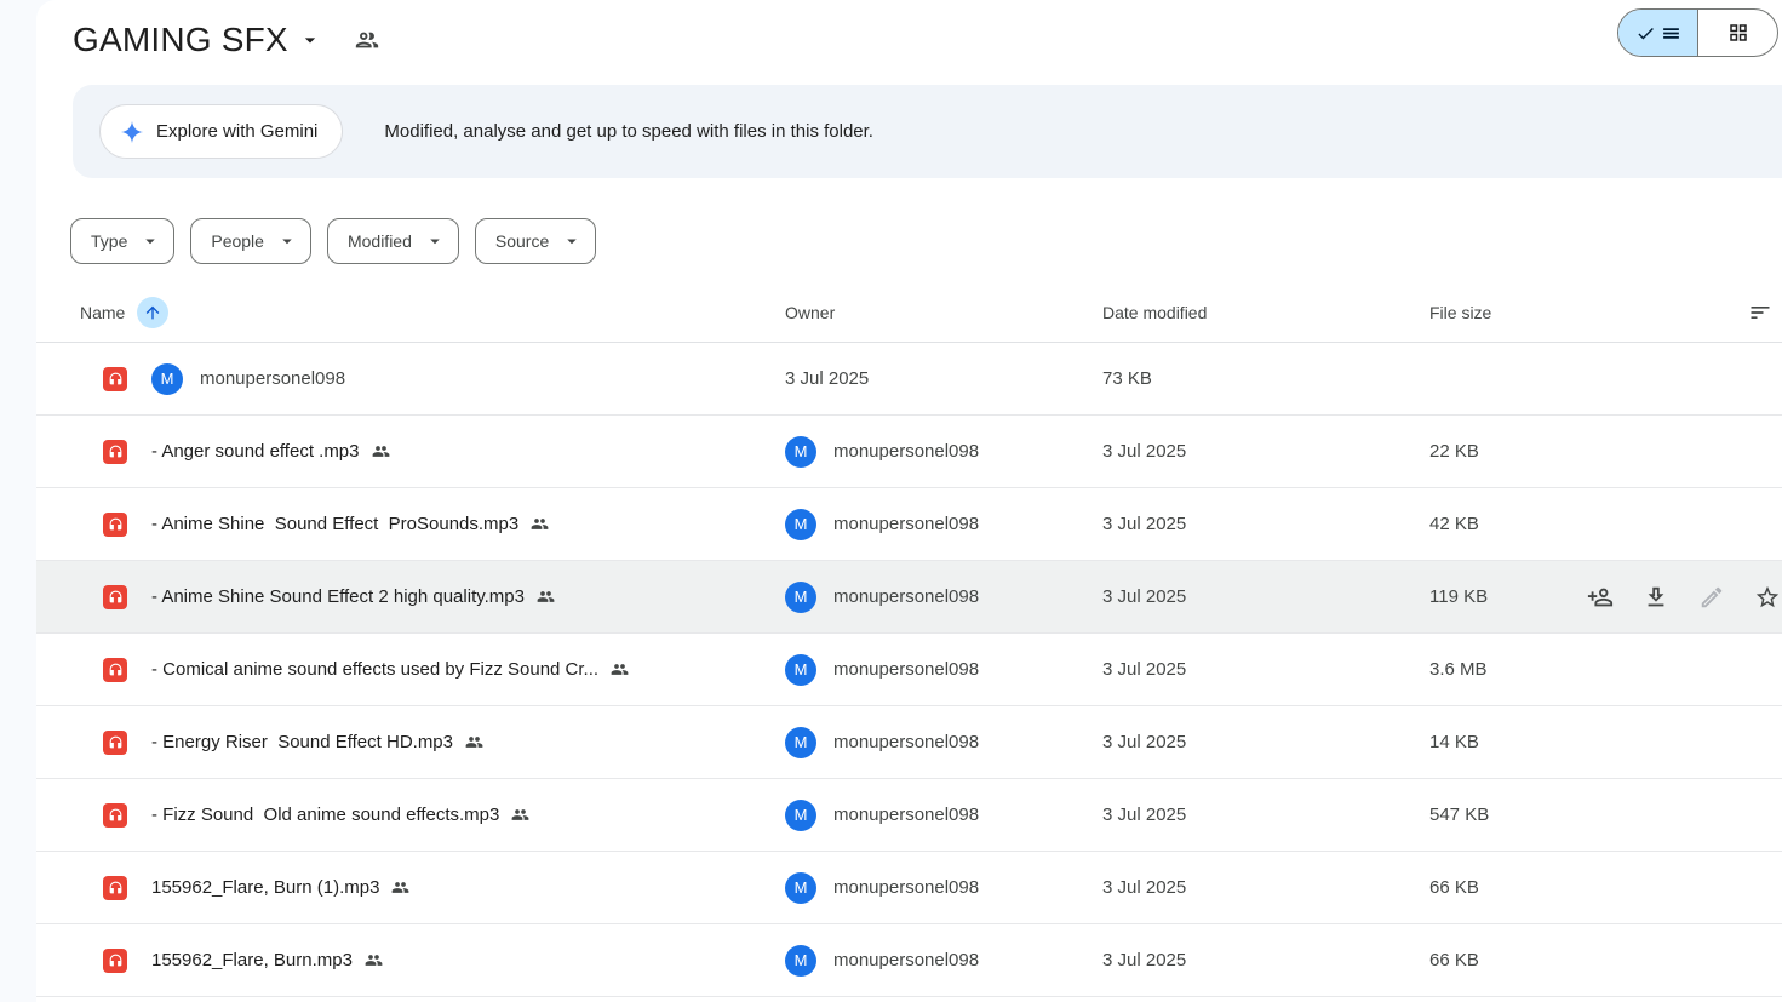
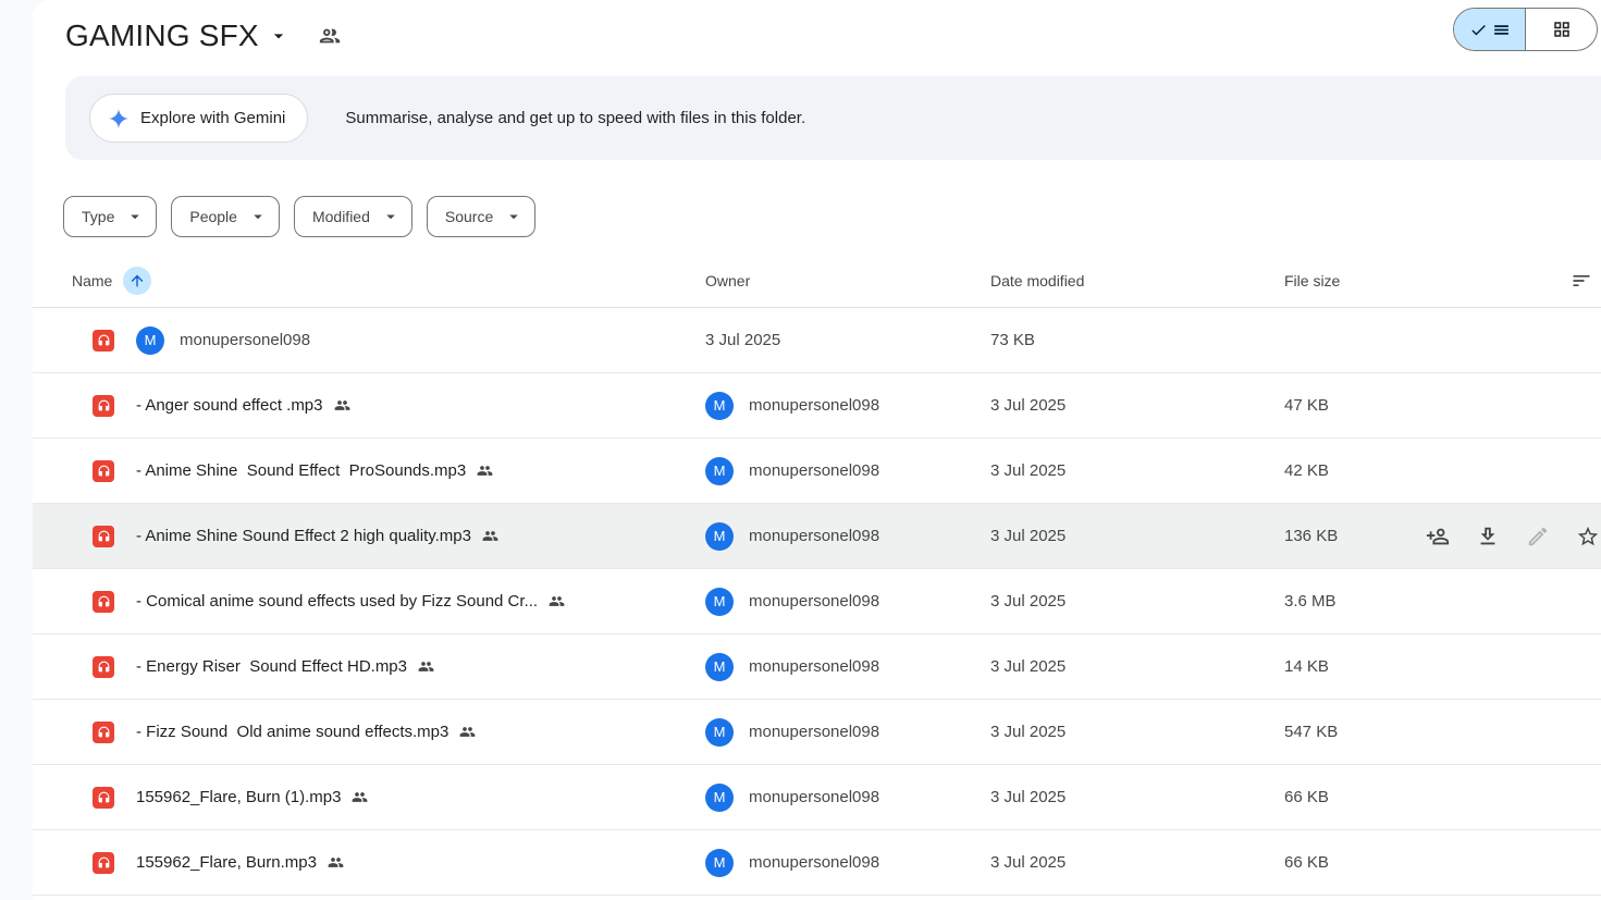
  GAMING SFX
  Explore with Gemini
- Modified, analyse and get up to speed with files in this folder.
+ Summarise, analyse and get up to speed with files in this folder.
  Type
  People
  Modified
  Source
  Name
  Owner
  Date modified
  File size
  M
  monupersonel098
  3 Jul 2025
  73 KB
  - Anger sound effect .mp3
  M
  monupersonel098
  3 Jul 2025
- 22 KB
+ 47 KB
  - Anime Shine Sound Effect ProSounds.mp3
  M
  monupersonel098
  3 Jul 2025
  42 KB
  - Anime Shine Sound Effect 2 high quality.mp3
  M
  monupersonel098
  3 Jul 2025
- 119 KB
+ 136 KB
  - Comical anime sound effects used by Fizz Sound Cr...
  M
  monupersonel098
  3 Jul 2025
  3.6 MB
  - Energy Riser Sound Effect HD.mp3
  M
  monupersonel098
  3 Jul 2025
  14 KB
  - Fizz Sound Old anime sound effects.mp3
  M
  monupersonel098
  3 Jul 2025
  547 KB
  155962_Flare, Burn (1).mp3
  M
  monupersonel098
  3 Jul 2025
  66 KB
  155962_Flare, Burn.mp3
  M
  monupersonel098
  3 Jul 2025
  66 KB
